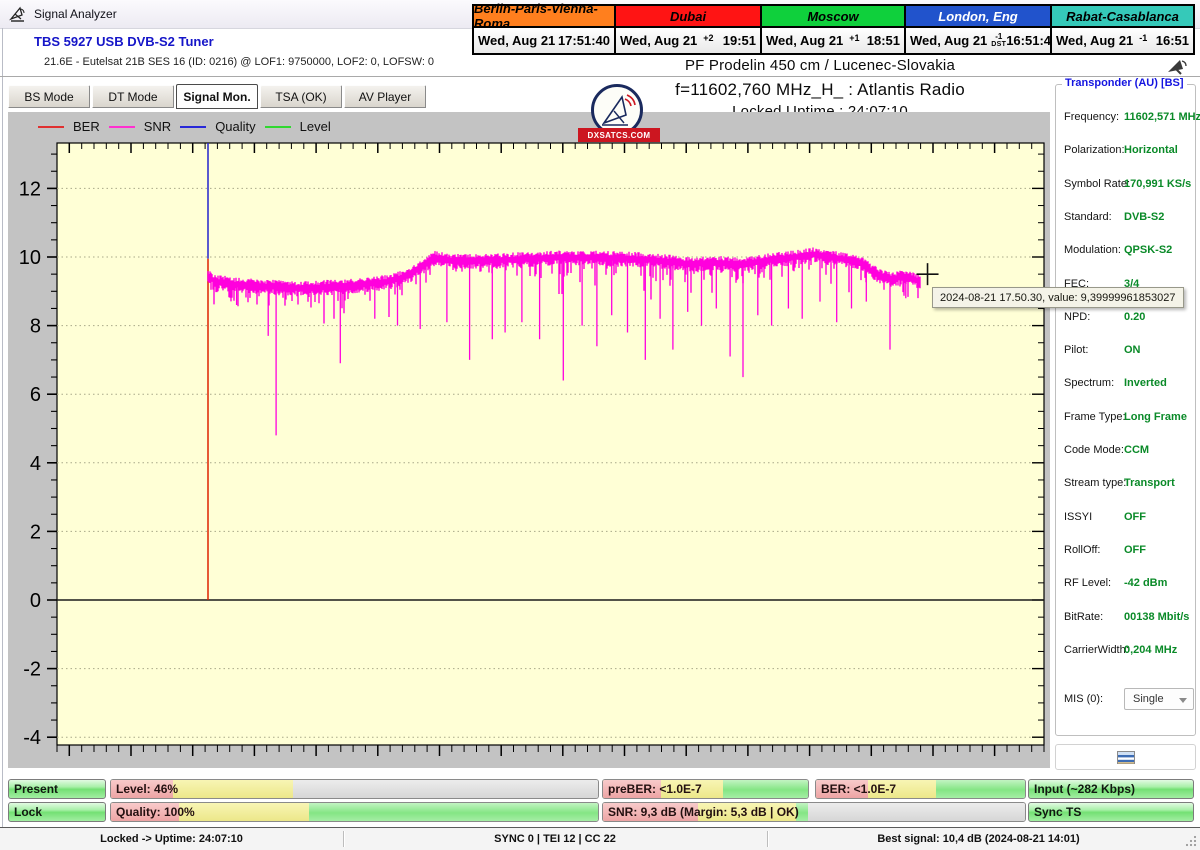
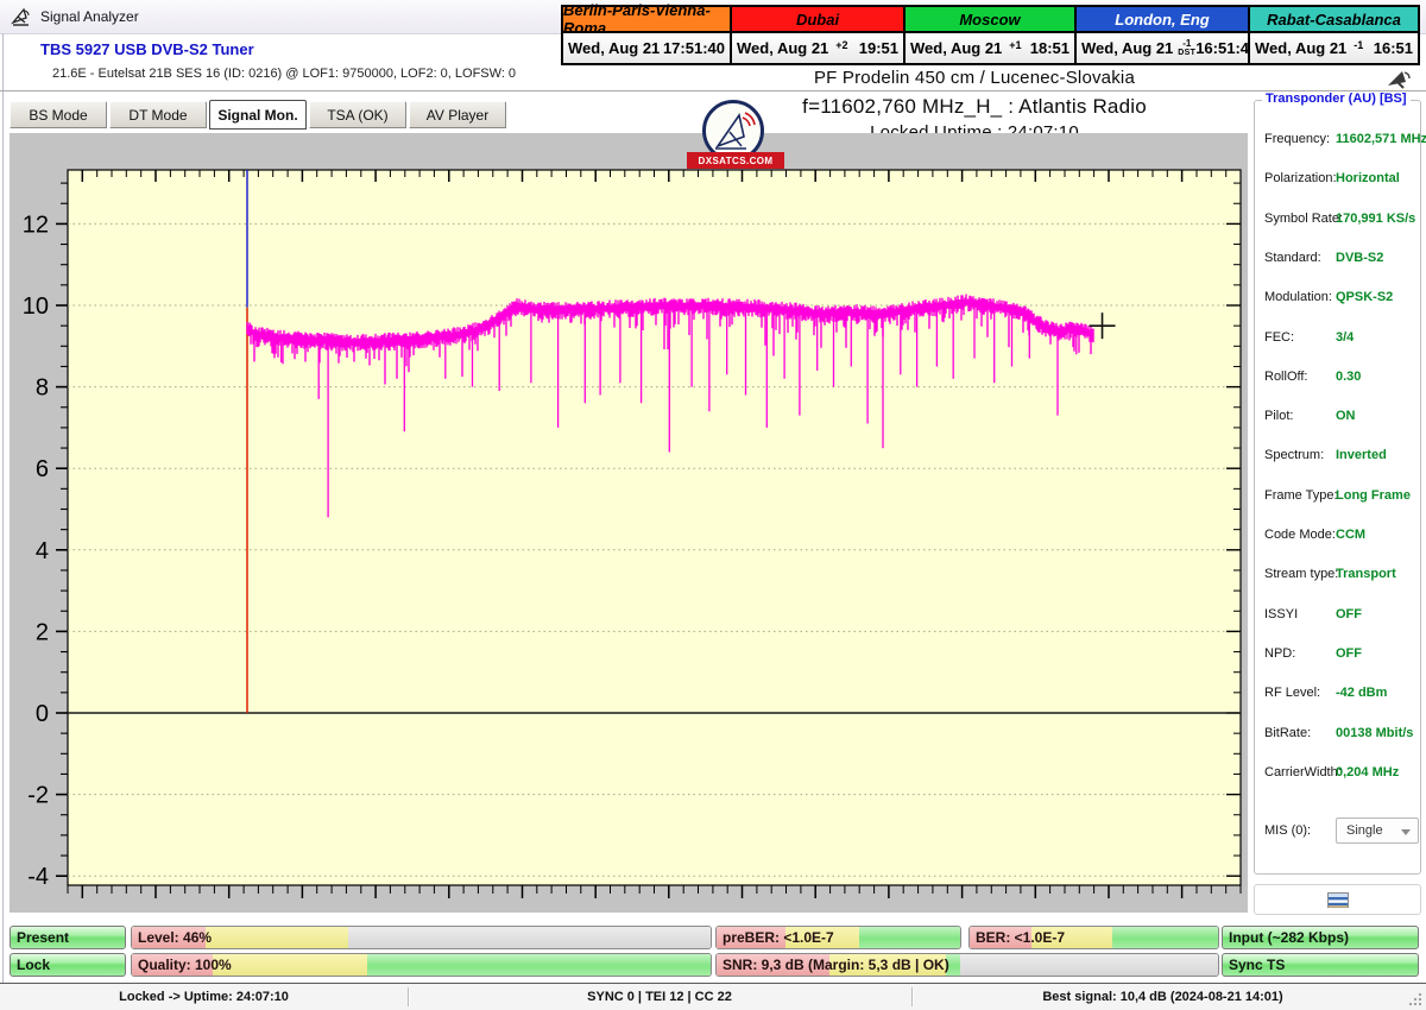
  Signal Analyzer
  Berlin-Paris-Vienna-Roma
  Wed, Aug 21
  17:51:40
  Dubai
  Wed, Aug 21
  +2
  19:51
  Moscow
  Wed, Aug 21
  +1
  18:51
  London, Eng
  Wed, Aug 21
  -1
  16:51:4
  Rabat-Casablanca
  Wed, Aug 21
  -1
  16:51
  TBS 5927 USB DVB-S2 Tuner
  21.6E - Eutelsat 21B SES 16 (ID: 0216) @ LOF1: 9750000, LOF2: 0, LOFSW: 0
  PF Prodelin 450 cm / Lucenec-Slovakia
  f=11602,760 MHz_H_ : Atlantis Radio
  BS Mode
  DT Mode
  Signal Mon.
  TSA (OK)
  AV Player
- BER
- SNR
- Quality
- Level
  -4
  -2
  0
  2
  4
  6
  8
  10
  12
  DXSATCS.COM
- 2024-08-21 17.50.30, value: 9,39999961853027
  Transponder (AU) [BS]
  Frequency:
  11602,571 MHz
  Polarization:
  Horizontal
  Symbol Rate:
  170,991 KS/s
  Standard:
  DVB-S2
  Modulation:
  QPSK-S2
  FEC:
  3/4
- NPD:
+ RollOff:
- 0.20
+ 0.30
  Pilot:
  ON
  Spectrum:
  Inverted
  Frame Type:
  Long Frame
  Code Mode:
  CCM
  Stream type:
  Transport
  ISSYI
  OFF
- RollOff:
+ NPD:
  OFF
  RF Level:
  -42 dBm
  BitRate:
  00138 Mbit/s
  CarrierWidth:
  0,204 MHz
  MIS (0):
  Single
  Present
  Level: 46%
  preBER: <1.0E-7
  BER: <1.0E-7
  Input (~282 Kbps)
  Lock
  Quality: 100%
  SNR: 9,3 dB (Margin: 5,3 dB | OK)
  Sync TS
  Locked -> Uptime: 24:07:10
  SYNC 0 | TEI 12 | CC 22
  Best signal: 10,4 dB (2024-08-21 14:01)
